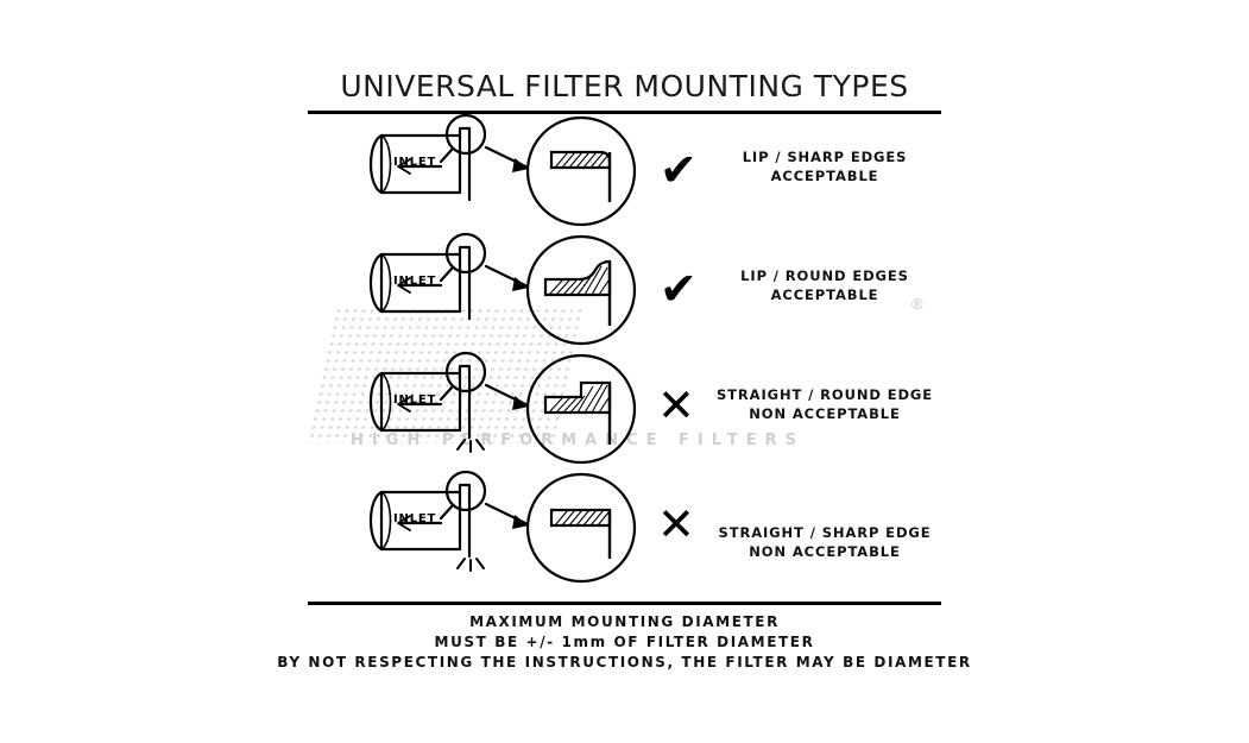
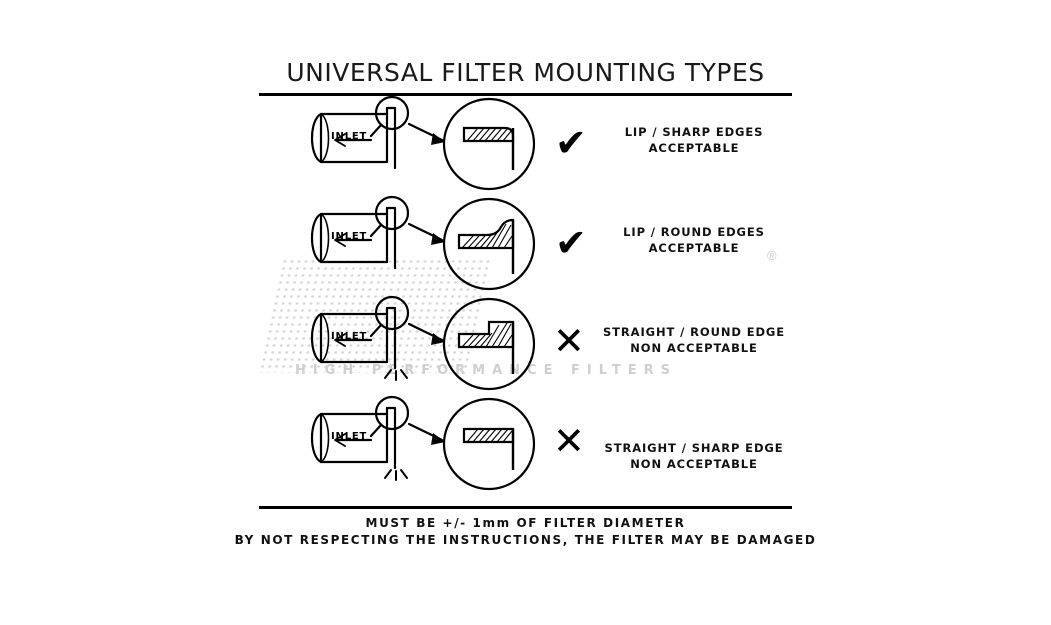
  ®
  HIGH PRFORMANCE FILTERS
  UNIVERSAL FILTER MOUNTING TYPES
  INLET
  ✔
  LIP / SHARP EDGES
  ACCEPTABLE
  INLET
  ✔
  LIP / ROUND EDGES
  ACCEPTABLE
  INLET
  ✕
  STRAIGHT / ROUND EDGE
  NON ACCEPTABLE
  INLET
  ✕
  STRAIGHT / SHARP EDGE
  NON ACCEPTABLE
- MAXIMUM MOUNTING DIAMETER
  MUST BE +/- 1mm OF FILTER DIAMETER
- BY NOT RESPECTING THE INSTRUCTIONS, THE FILTER MAY BE DIAMETER
+ BY NOT RESPECTING THE INSTRUCTIONS, THE FILTER MAY BE DAMAGED
